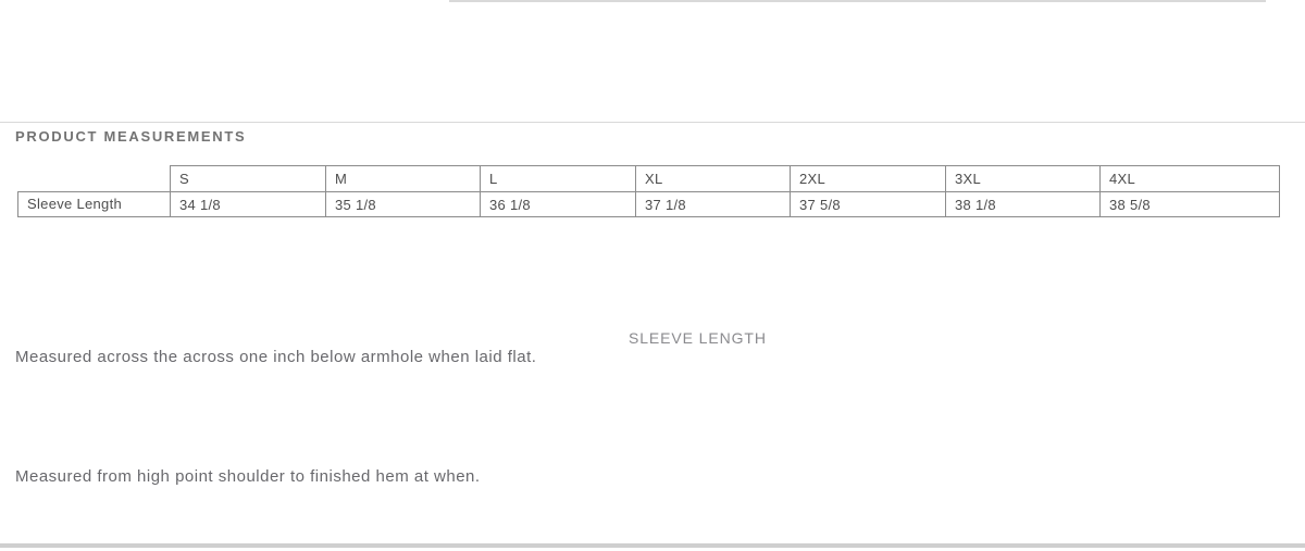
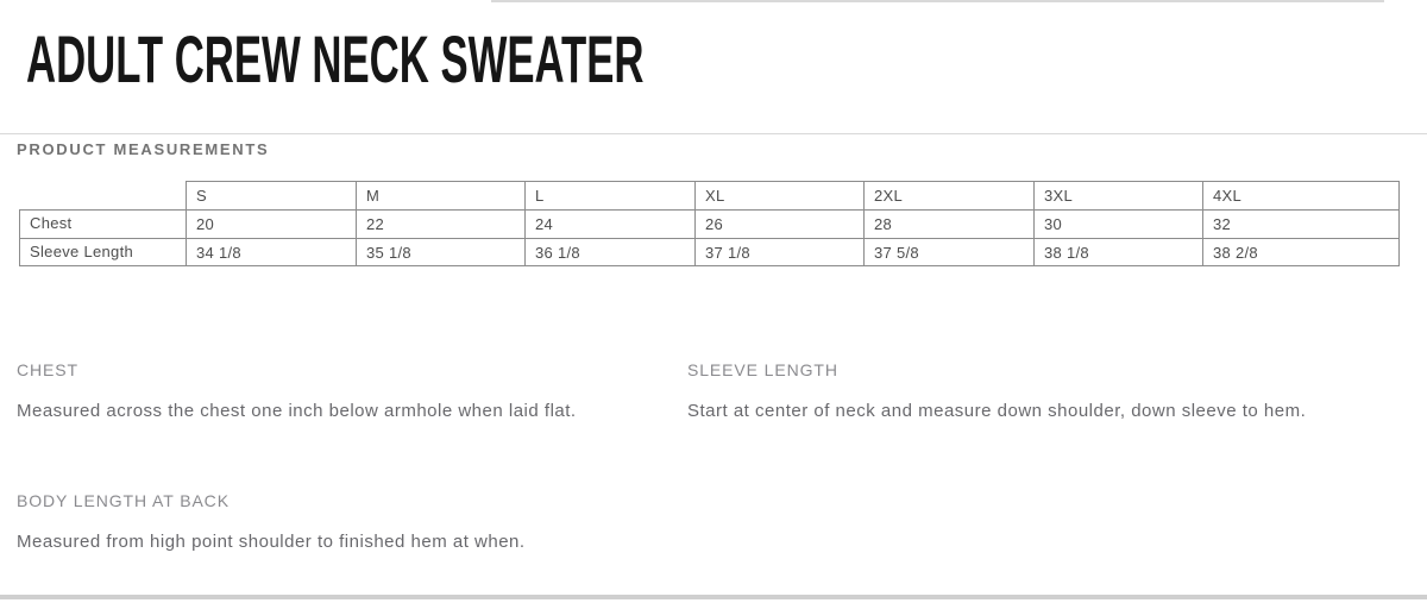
+ ADULT CREW NECK SWEATER
  PRODUCT MEASUREMENTS
  	S	M	L	XL	2XL	3XL	4XL
+ Chest	20	22	24	26	28	30	32
- Sleeve Length	34 1/8	35 1/8	36 1/8	37 1/8	37 5/8	38 1/8	38 5/8
+ Sleeve Length	34 1/8	35 1/8	36 1/8	37 1/8	37 5/8	38 1/8	38 2/8
+ CHEST
- Measured across the across one inch below armhole when laid flat.
+ Measured across the chest one inch below armhole when laid flat.
  SLEEVE LENGTH
+ Start at center of neck and measure down shoulder, down sleeve to hem.
+ BODY LENGTH AT BACK
  Measured from high point shoulder to finished hem at when.
